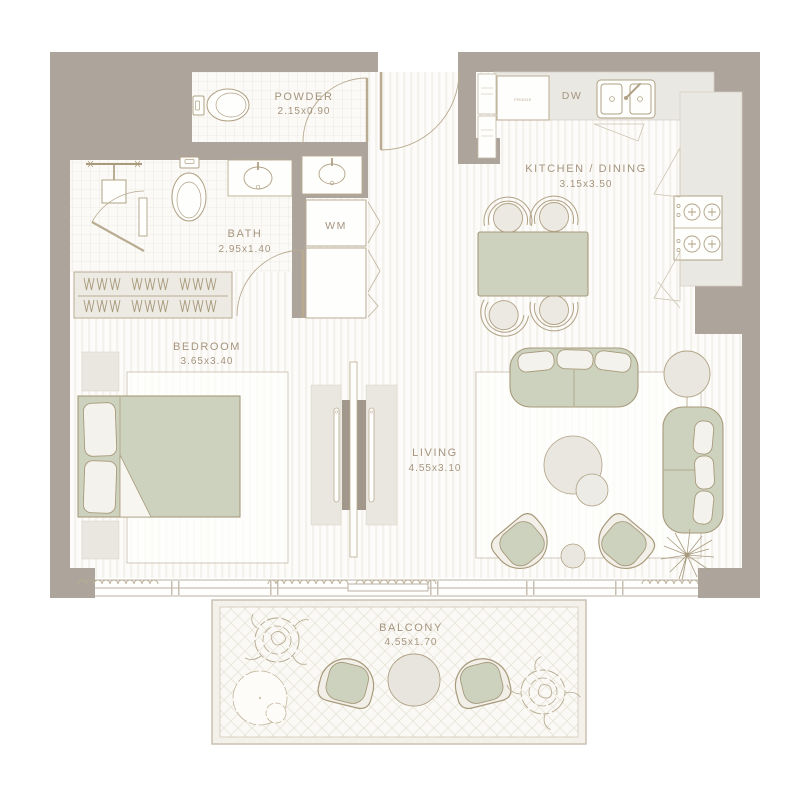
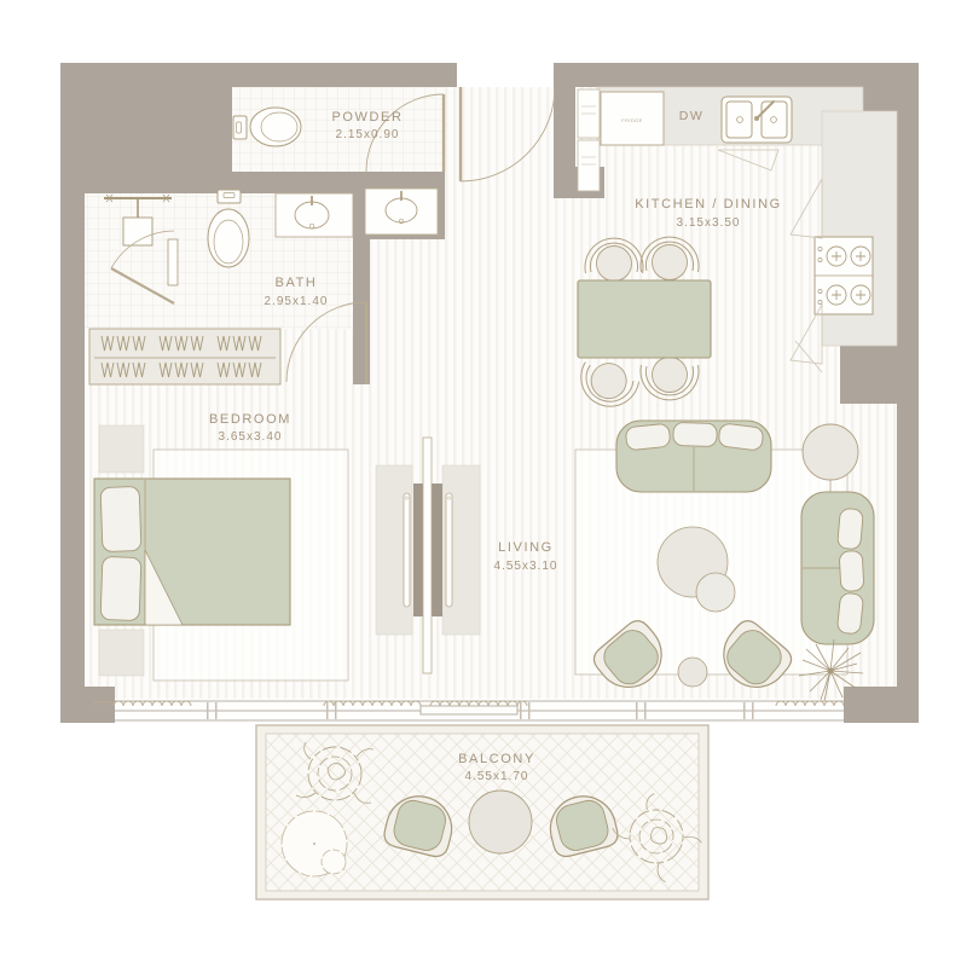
  DW
  KITCHEN / DINING
  3.15x3.50
  POWDER
  2.15x0.90
  BATH
  2.95x1.40
- WM
  BEDROOM
  3.65x3.40
  LIVING
  4.55x3.10
  BALCONY
  4.55x1.70
